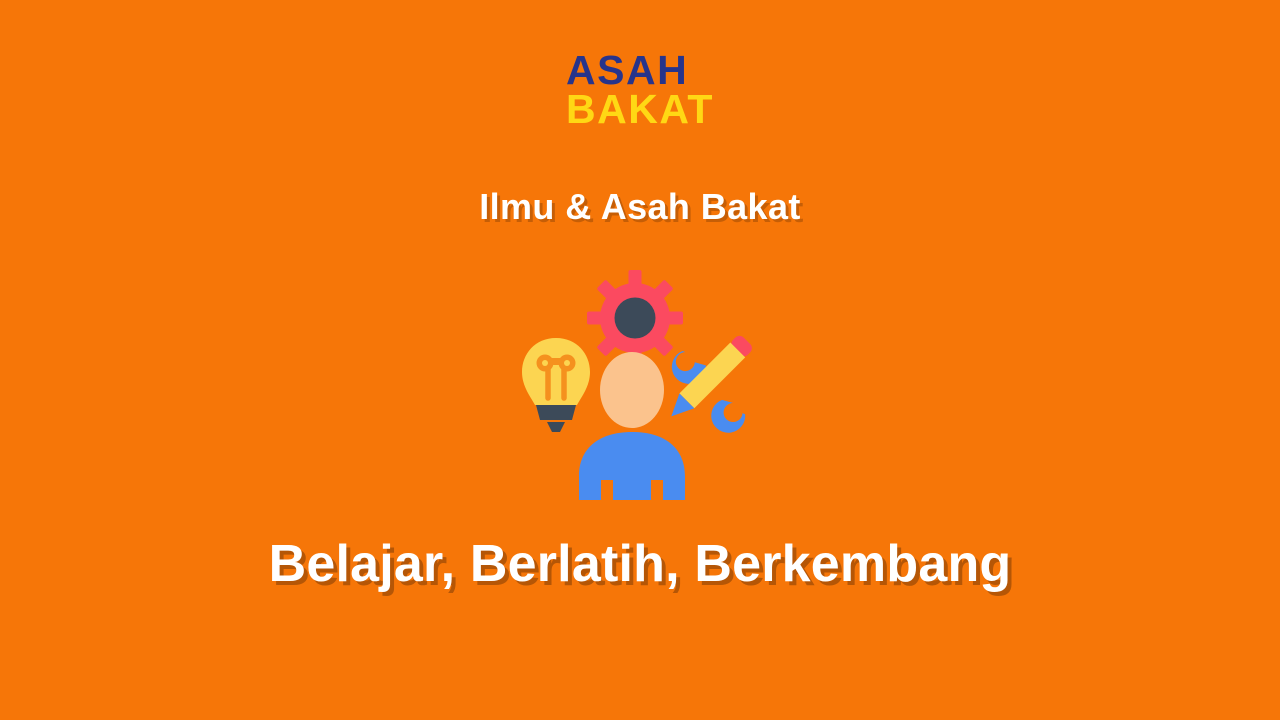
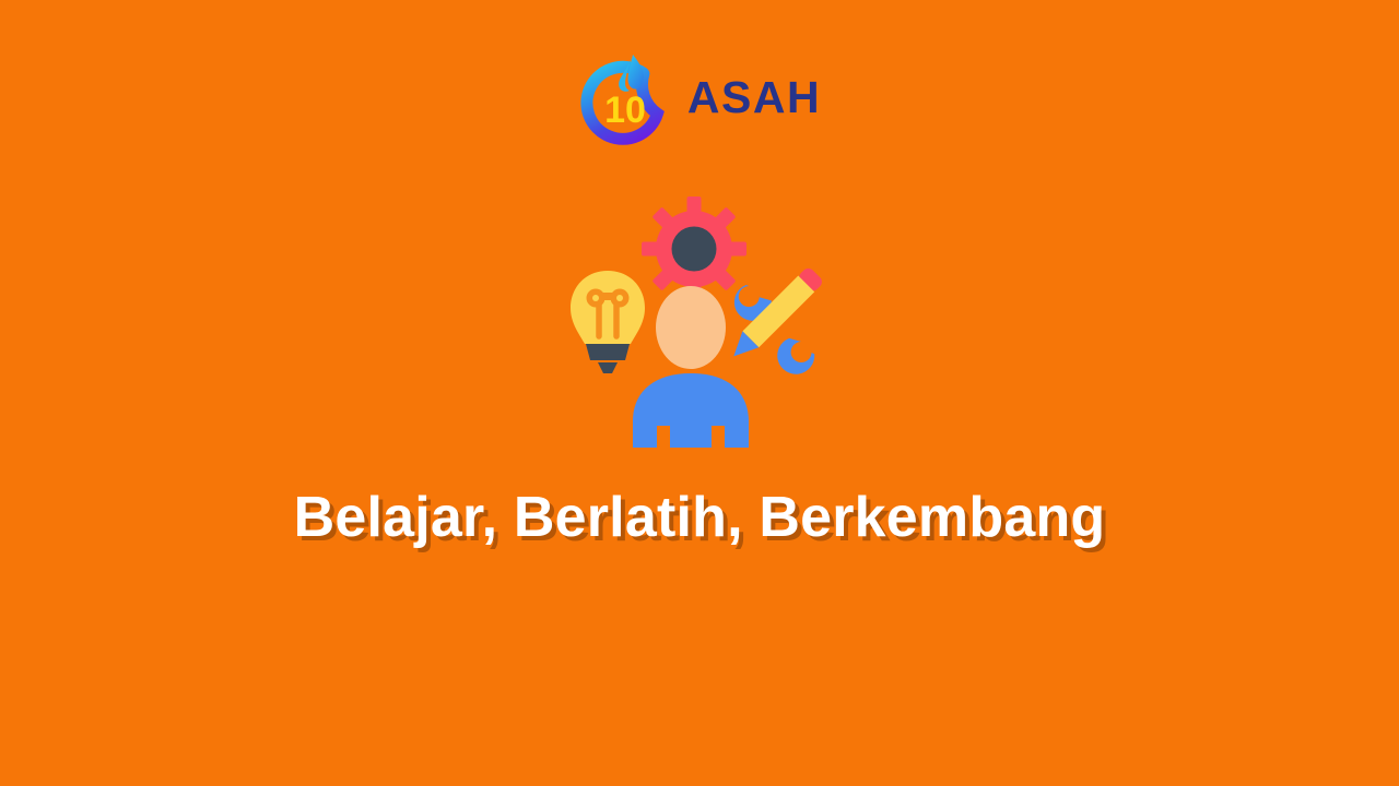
+ 10
  ASAH
- BAKAT
- Ilmu & Asah Bakat
  Belajar, Berlatih, Berkembang
